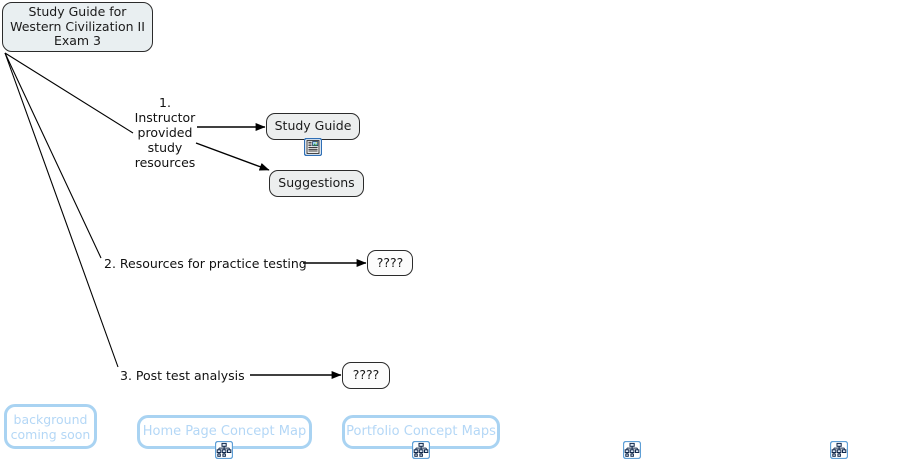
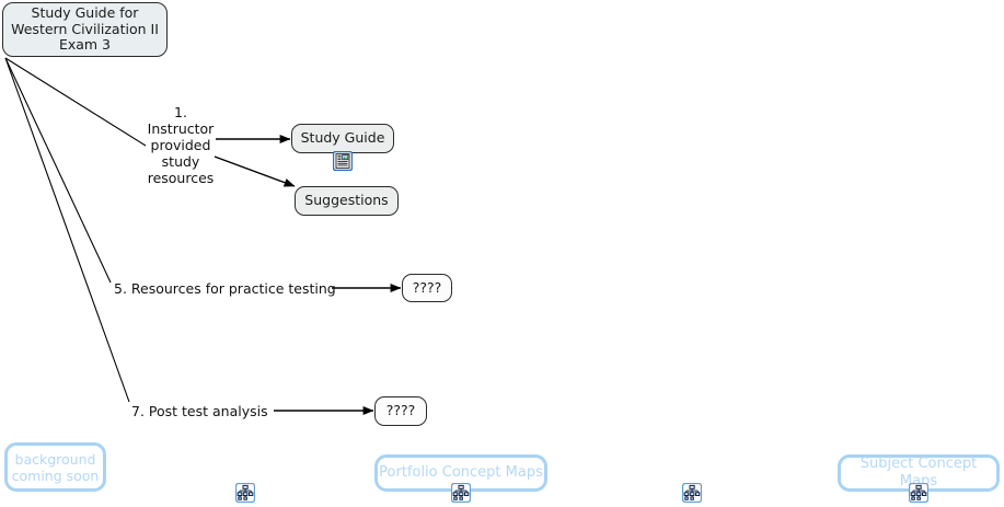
  Study Guide for
  Western Civilization II
  Exam 3
  Study Guide
  Suggestions
  ????
  ????
  1.
  Instructor
  provided
  study
  resources
- 2. Resources for practice testing
+ 5. Resources for practice testing
- 3. Post test analysis
+ 7. Post test analysis
  background
  coming soon
- Home Page Concept Map
  Portfolio Concept Maps
+ Subject Concept Maps
